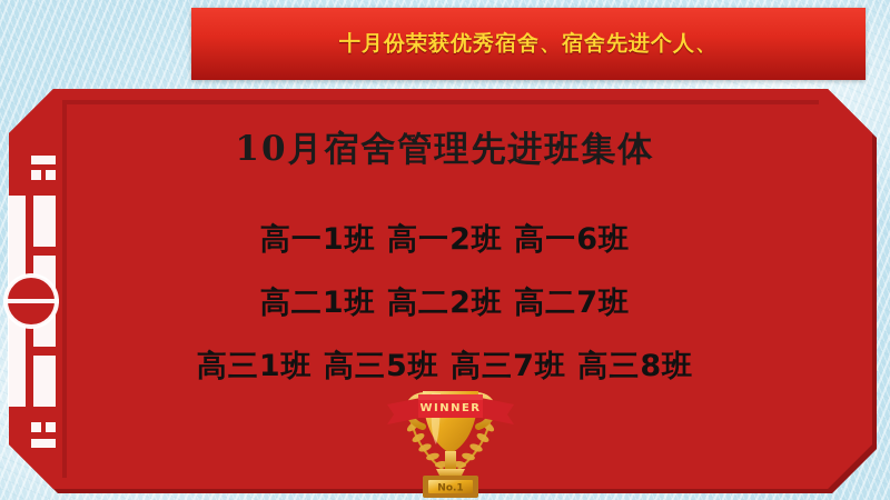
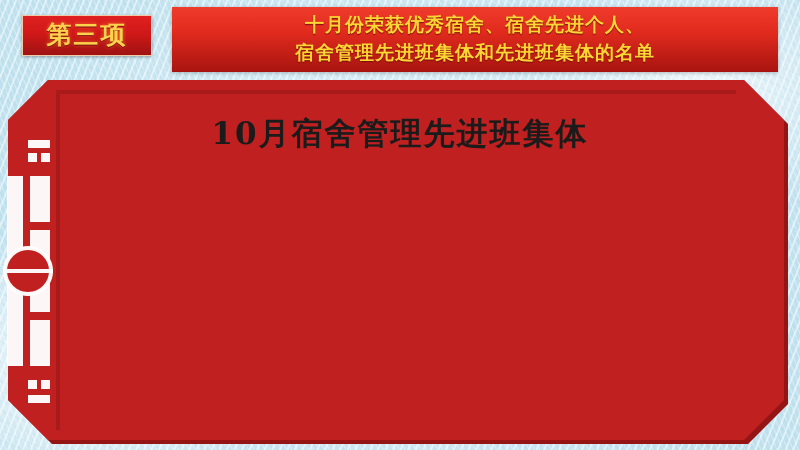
+ 第三项
  十月份荣获优秀宿舍、宿舍先进个人、
+ 宿舍管理先进班集体和先进班集体的名单
  10月宿舍管理先进班集体
- 高一1班 高一2班 高一6班
- 高二1班 高二2班 高二7班
- 高三1班 高三5班 高三7班 高三8班
- No.1
- WINNER
